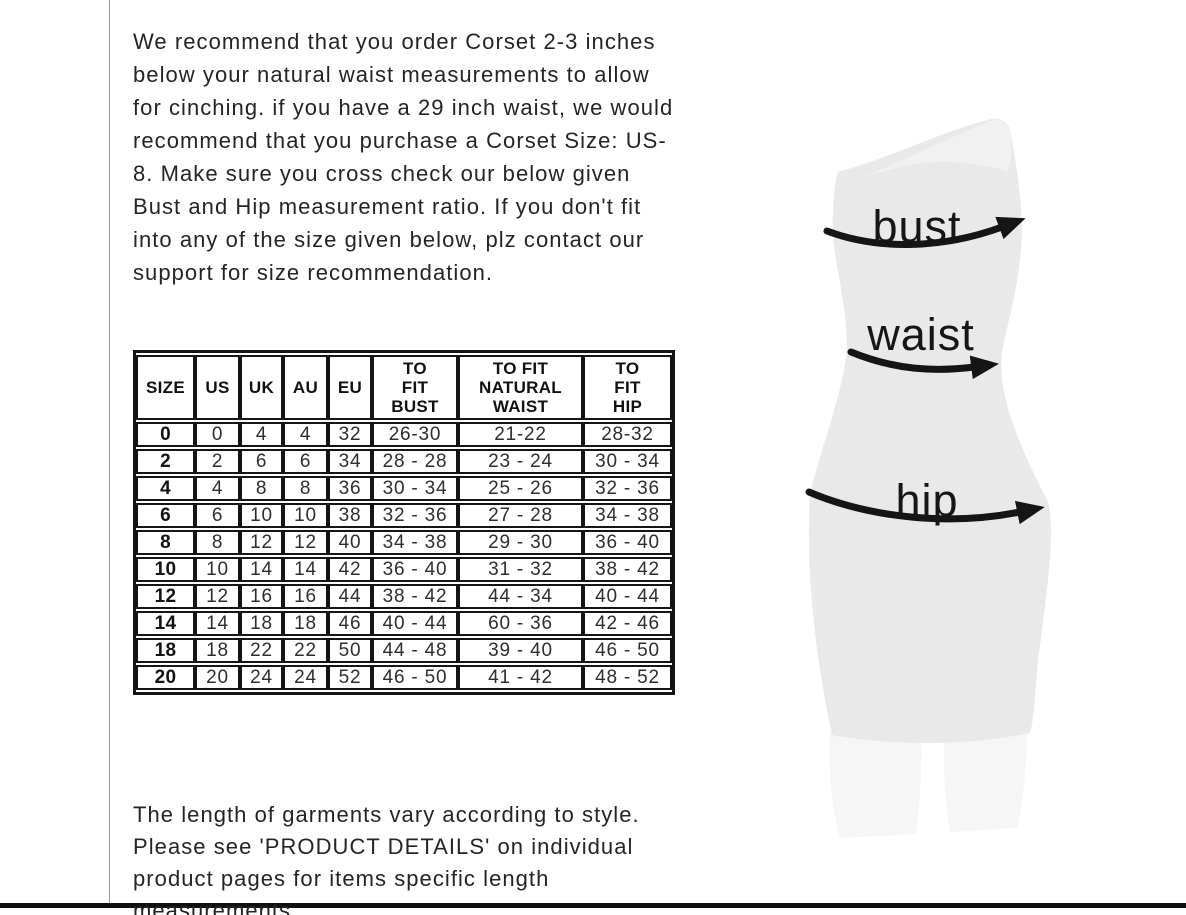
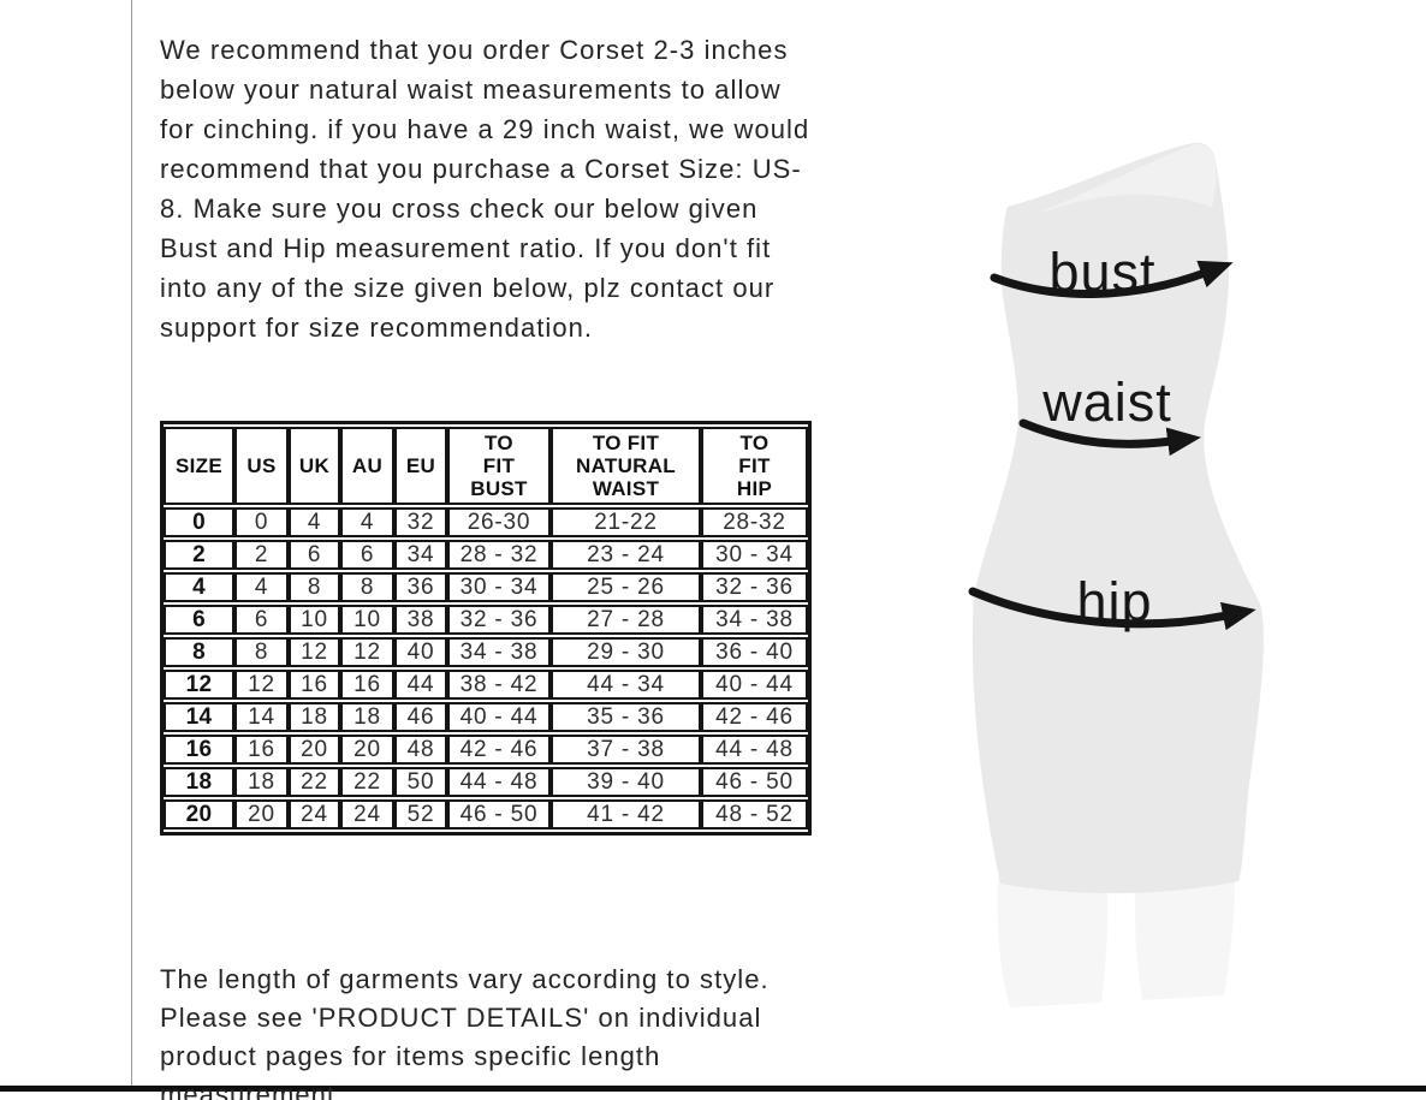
  We recommend that you order Corset 2-3 inches below your natural waist measurements to allow for cinching. if you have a 29 inch waist, we would recommend that you purchase a Corset Size: US-8. Make sure you cross check our below given Bust and Hip measurement ratio. If you don't fit into any of the size given below, plz contact our support for size recommendation.
  SIZE	US	UK	AU	EU	TO FIT BUST	TO FIT NATURAL WAIST	TO FIT HIP
  0	0	4	4	32	26-30	21-22	28-32
- 2	2	6	6	34	28 - 28	23 - 24	30 - 34
+ 2	2	6	6	34	28 - 32	23 - 24	30 - 34
  4	4	8	8	36	30 - 34	25 - 26	32 - 36
  6	6	10	10	38	32 - 36	27 - 28	34 - 38
  8	8	12	12	40	34 - 38	29 - 30	36 - 40
- 10	10	14	14	42	36 - 40	31 - 32	38 - 42
  12	12	16	16	44	38 - 42	44 - 34	40 - 44
- 14	14	18	18	46	40 - 44	60 - 36	42 - 46
+ 14	14	18	18	46	40 - 44	35 - 36	42 - 46
+ 16	16	20	20	48	42 - 46	37 - 38	44 - 48
  18	18	22	22	50	44 - 48	39 - 40	46 - 50
  20	20	24	24	52	46 - 50	41 - 42	48 - 52
- The length of garments vary according to style. Please see 'PRODUCT DETAILS' on individual product pages for items specific length measurements.
+ The length of garments vary according to style. Please see 'PRODUCT DETAILS' on individual product pages for items specific length measurement.
  bust
  waist
  hip
